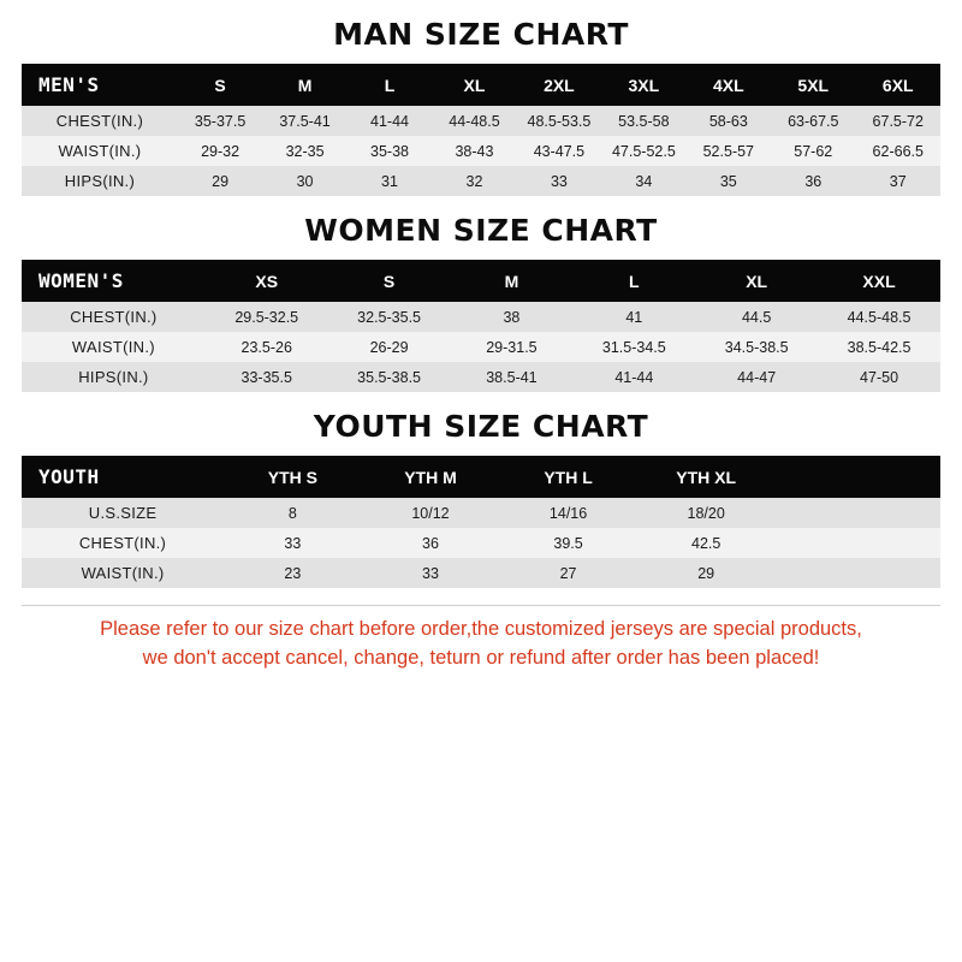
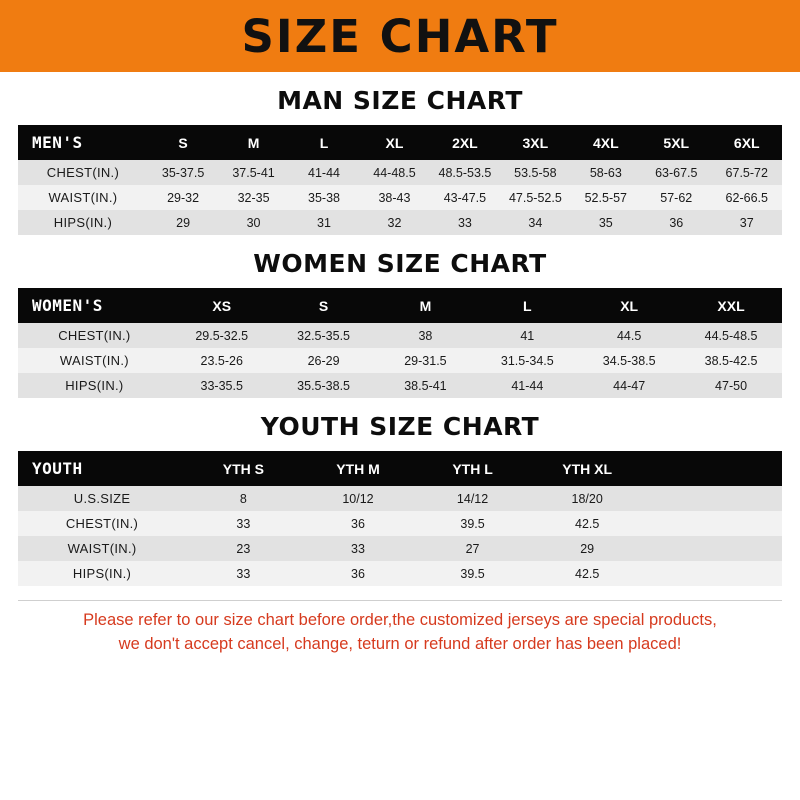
+ SIZE CHART
  MAN SIZE CHART
  MEN'S	S	M	L	XL	2XL	3XL	4XL	5XL	6XL
  CHEST(IN.)	35-37.5	37.5-41	41-44	44-48.5	48.5-53.5	53.5-58	58-63	63-67.5	67.5-72
  WAIST(IN.)	29-32	32-35	35-38	38-43	43-47.5	47.5-52.5	52.5-57	57-62	62-66.5
  HIPS(IN.)	29	30	31	32	33	34	35	36	37
  WOMEN SIZE CHART
  WOMEN'S	XS	S	M	L	XL	XXL
  CHEST(IN.)	29.5-32.5	32.5-35.5	38	41	44.5	44.5-48.5
  WAIST(IN.)	23.5-26	26-29	29-31.5	31.5-34.5	34.5-38.5	38.5-42.5
  HIPS(IN.)	33-35.5	35.5-38.5	38.5-41	41-44	44-47	47-50
  YOUTH SIZE CHART
  YOUTH	YTH S	YTH M	YTH L	YTH XL
- U.S.SIZE	8	10/12	14/16	18/20
+ U.S.SIZE	8	10/12	14/12	18/20
  CHEST(IN.)	33	36	39.5	42.5
  WAIST(IN.)	23	33	27	29
+ HIPS(IN.)	33	36	39.5	42.5
  Please refer to our size chart before order,the customized jerseys are special products,
  we don't accept cancel, change, teturn or refund after order has been placed!
